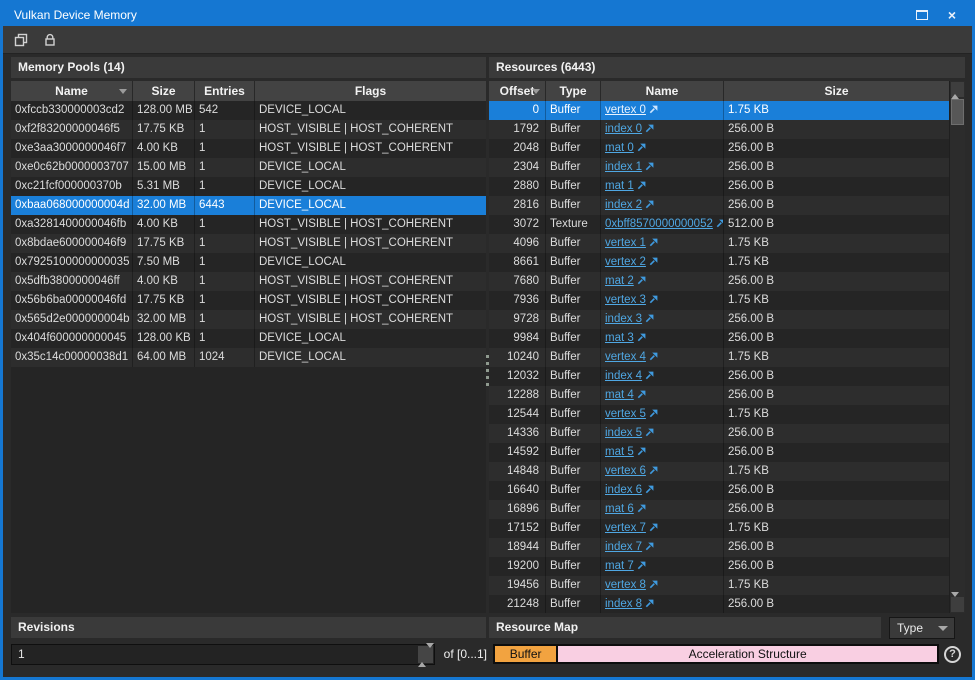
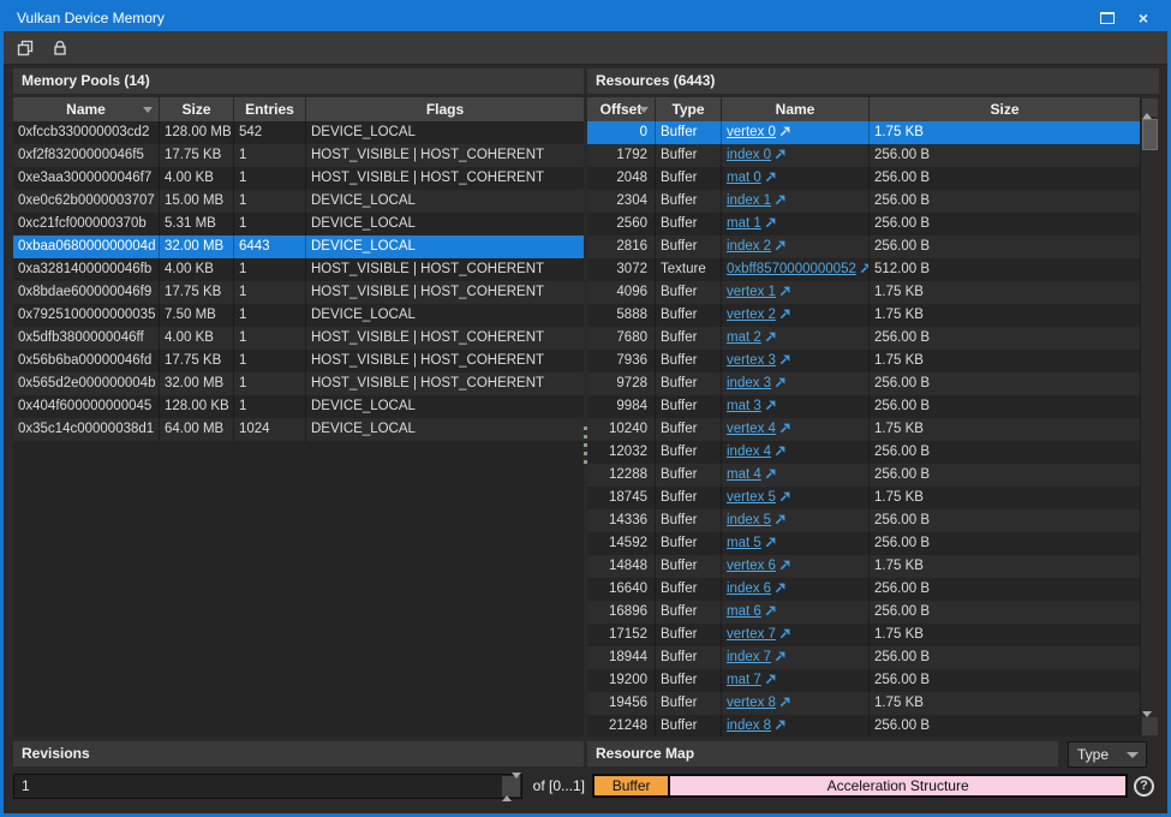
  Vulkan Device Memory
  ×
  Memory Pools (14)
  Resources (6443)
  Name
  Size
  Entries
  Flags
  0xfccb330000003cd2
  128.00 MB
  542
  DEVICE_LOCAL
  0xf2f83200000046f5
  17.75 KB
  1
  HOST_VISIBLE | HOST_COHERENT
  0xe3aa3000000046f7
  4.00 KB
  1
  HOST_VISIBLE | HOST_COHERENT
  0xe0c62b0000003707
  15.00 MB
  1
  DEVICE_LOCAL
  0xc21fcf000000370b
  5.31 MB
  1
  DEVICE_LOCAL
  0xbaa068000000004d
  32.00 MB
  6443
  DEVICE_LOCAL
  0xa3281400000046fb
  4.00 KB
  1
  HOST_VISIBLE | HOST_COHERENT
  0x8bdae600000046f9
  17.75 KB
  1
  HOST_VISIBLE | HOST_COHERENT
  0x7925100000000035
  7.50 MB
  1
  DEVICE_LOCAL
  0x5dfb3800000046ff
  4.00 KB
  1
  HOST_VISIBLE | HOST_COHERENT
  0x56b6ba00000046fd
  17.75 KB
  1
  HOST_VISIBLE | HOST_COHERENT
  0x565d2e000000004b
  32.00 MB
  1
  HOST_VISIBLE | HOST_COHERENT
  0x404f600000000045
  128.00 KB
  1
  DEVICE_LOCAL
  0x35c14c00000038d1
  64.00 MB
  1024
  DEVICE_LOCAL
  Offset
  Type
  Name
  Size
  0
  Buffer
  vertex 0
  1.75 KB
  1792
  Buffer
  index 0
  256.00 B
  2048
  Buffer
  mat 0
  256.00 B
  2304
  Buffer
  index 1
  256.00 B
- 2880
+ 2560
  Buffer
  mat 1
  256.00 B
  2816
  Buffer
  index 2
  256.00 B
  3072
  Texture
  0xbff8570000000052
  512.00 B
  4096
  Buffer
  vertex 1
  1.75 KB
- 8661
+ 5888
  Buffer
  vertex 2
  1.75 KB
  7680
  Buffer
  mat 2
  256.00 B
  7936
  Buffer
  vertex 3
  1.75 KB
  9728
  Buffer
  index 3
  256.00 B
  9984
  Buffer
  mat 3
  256.00 B
  10240
  Buffer
  vertex 4
  1.75 KB
  12032
  Buffer
  index 4
  256.00 B
  12288
  Buffer
  mat 4
  256.00 B
- 12544
+ 18745
  Buffer
  vertex 5
  1.75 KB
  14336
  Buffer
  index 5
  256.00 B
  14592
  Buffer
  mat 5
  256.00 B
  14848
  Buffer
  vertex 6
  1.75 KB
  16640
  Buffer
  index 6
  256.00 B
  16896
  Buffer
  mat 6
  256.00 B
  17152
  Buffer
  vertex 7
  1.75 KB
  18944
  Buffer
  index 7
  256.00 B
  19200
  Buffer
  mat 7
  256.00 B
  19456
  Buffer
  vertex 8
  1.75 KB
  21248
  Buffer
  index 8
  256.00 B
  Revisions
  1
  of [0...1]
  Resource Map
  Type
  Buffer
  Acceleration Structure
  ?
